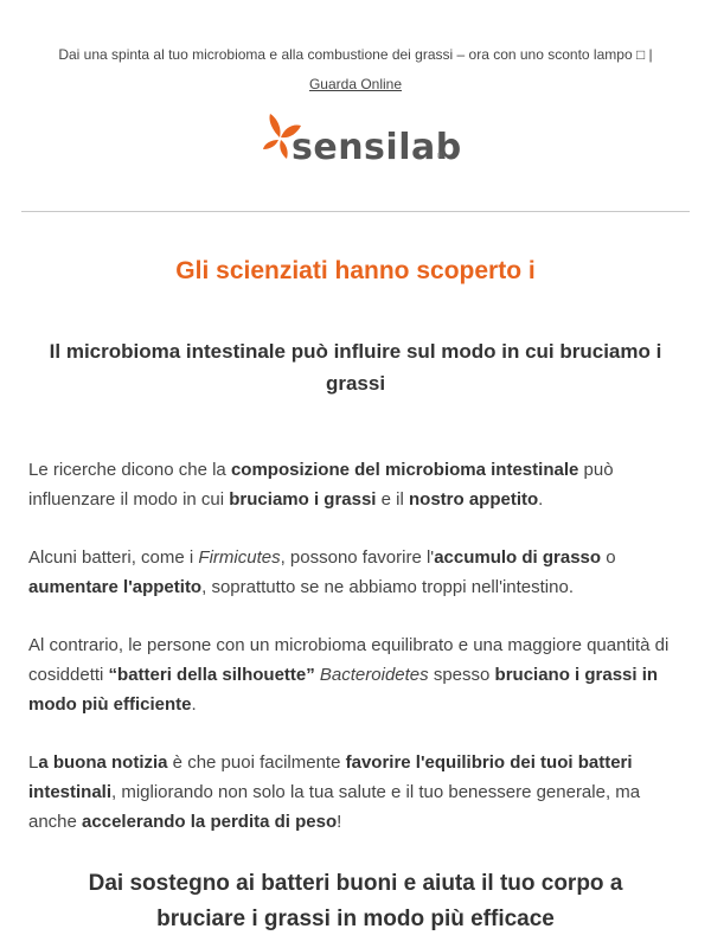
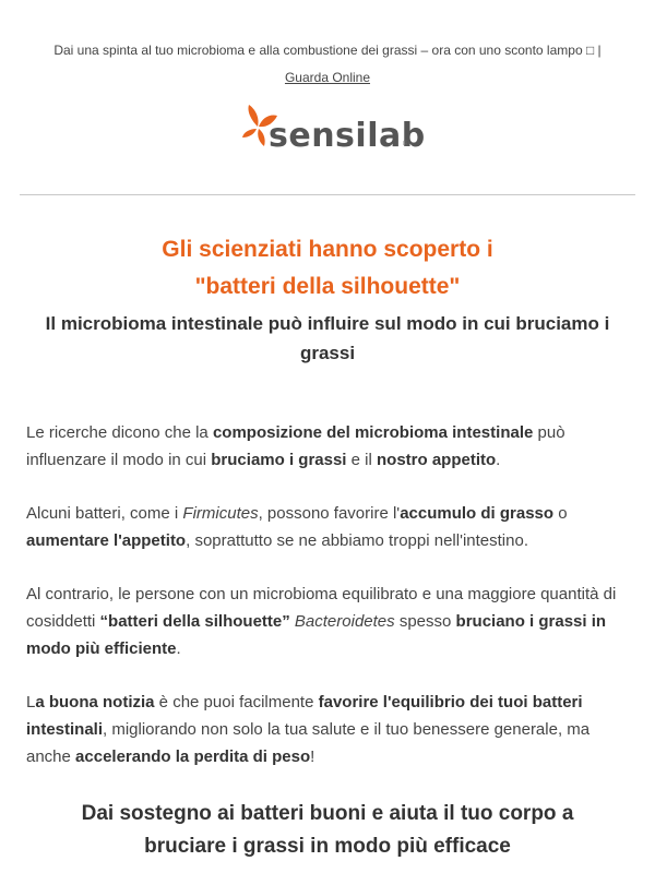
  Dai una spinta al tuo microbioma e alla combustione dei grassi – ora con uno sconto lampo □ |
  Guarda Online
  sensilab
  ®
  Gli scienziati hanno scoperto i
+ "batteri della silhouette"
  Il microbioma intestinale può influire sul modo in cui bruciamo i grassi
  Le ricerche dicono che la composizione del microbioma intestinale può influenzare il modo in cui bruciamo i grassi e il nostro appetito.
  Alcuni batteri, come i Firmicutes, possono favorire l'accumulo di grasso o aumentare l'appetito, soprattutto se ne abbiamo troppi nell'intestino.
  Al contrario, le persone con un microbioma equilibrato e una maggiore quantità di cosiddetti “batteri della silhouette” Bacteroidetes spesso bruciano i grassi in modo più efficiente.
  La buona notizia è che puoi facilmente favorire l'equilibrio dei tuoi batteri intestinali, migliorando non solo la tua salute e il tuo benessere generale, ma anche accelerando la perdita di peso!
  Dai sostegno ai batteri buoni e aiuta il tuo corpo a bruciare i grassi in modo più efficace
